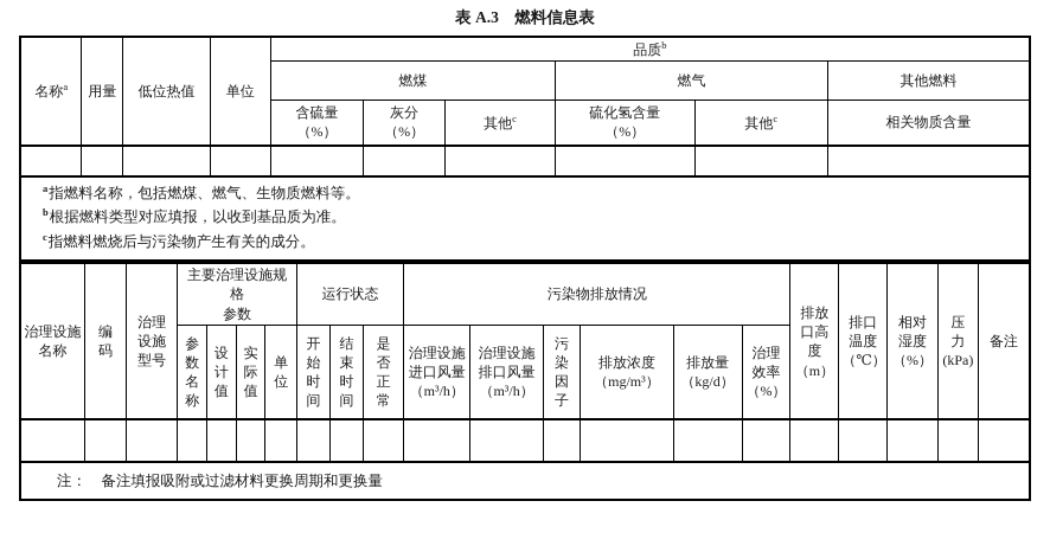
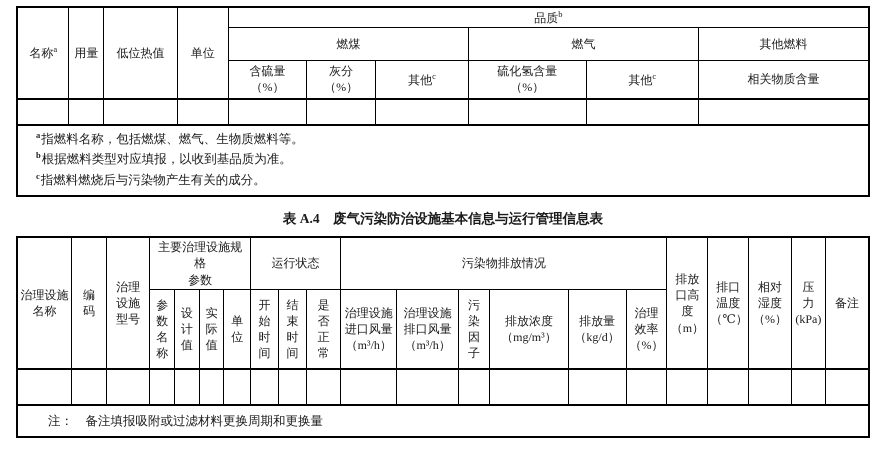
- 表 A.3 燃料信息表
  名称a	用量	低位热值	单位	品质b
  燃煤	燃气	其他燃料
  含硫量 （%）	灰分 （%）	其他c	硫化氢含量 （%）	其他c	相关物质含量
  a指燃料名称，包括燃煤、燃气、生物质燃料等。 b根据燃料类型对应填报，以收到基品质为准。 c指燃料燃烧后与污染物产生有关的成分。
+ 表 A.4 废气污染防治设施基本信息与运行管理信息表
  治理设施 名称	编 码	治理 设施 型号	主要治理设施规格 参数	运行状态	污染物排放情况	排放 口高 度 （m）	排口 温度 （℃）	相对 湿度 （%）	压 力 (kPa)	备注
  参 数 名 称	设 计 值	实 际 值	单 位	开 始 时 间	结 束 时 间	是 否 正 常	治理设施 进口风量 （m³/h）	治理设施 排口风量 （m³/h）	污 染 因 子	排放浓度 （mg/m³）	排放量 （kg/d）	治理 效率 （%）
  注： 备注填报吸附或过滤材料更换周期和更换量
